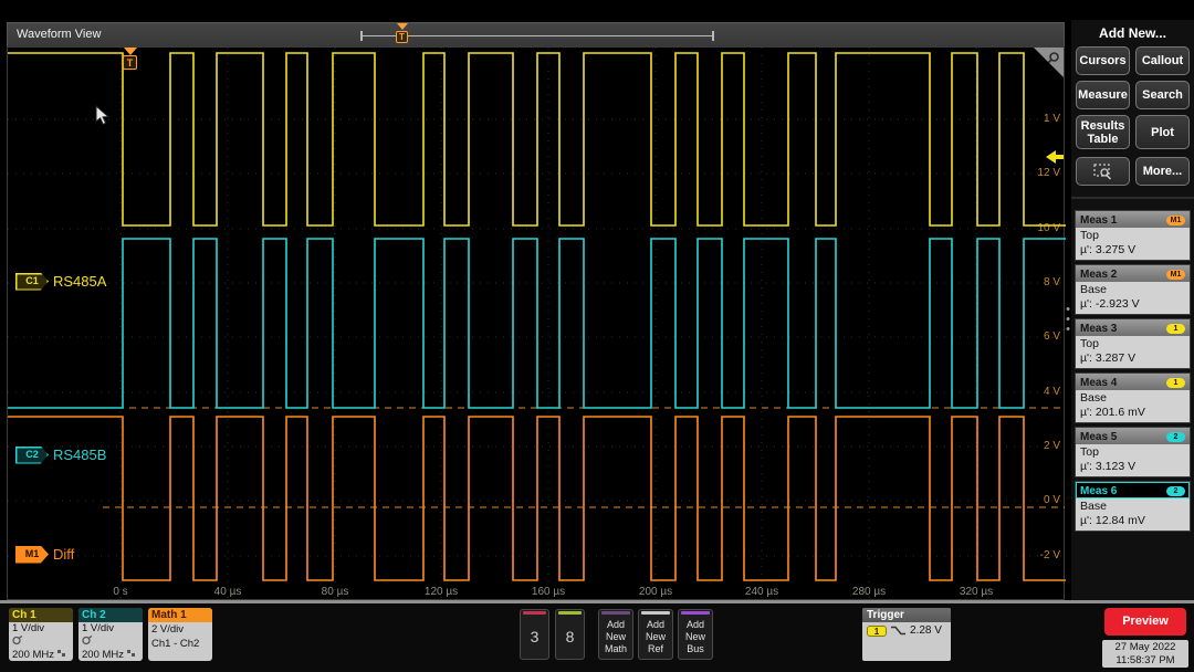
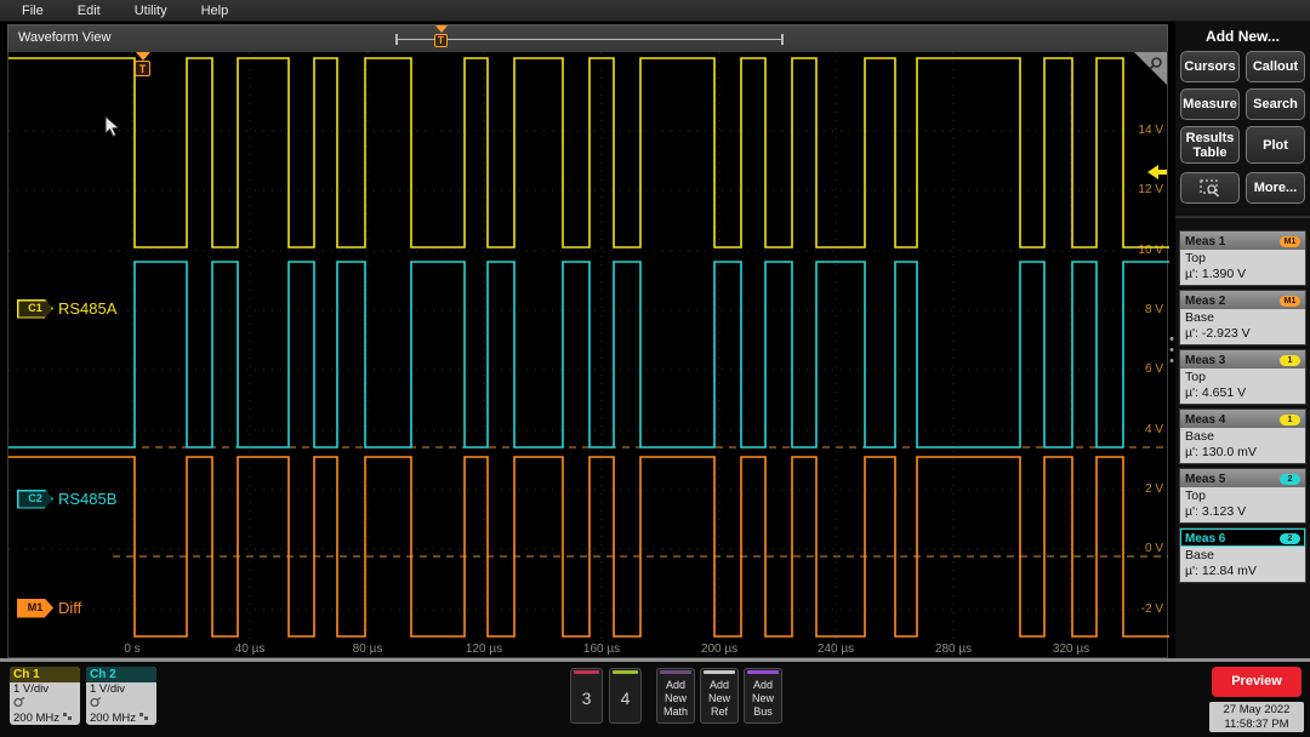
+ File
+ Edit
+ Utility
+ Help
  Waveform View
  T
- 1 V
+ 14 V
  12 V
  10 V
  8 V
  6 V
  4 V
  2 V
  0 V
  -2 V
  0 s
  40 µs
  80 µs
  120 µs
  160 µs
  200 µs
  240 µs
  280 µs
  320 µs
  T
  C1
  RS485A
  C2
  RS485B
  M1
  Diff
  •
  •
  •
  Add New...
  Cursors
  Callout
  Measure
  Search
  Results Table
  Plot
  More...
  Meas 1
  Top
- µ': 3.275 V
+ µ': 1.390 V
  Meas 2
  Base
  µ': -2.923 V
  Meas 3
  Top
- µ': 3.287 V
+ µ': 4.651 V
  Meas 4
  Base
- µ': 201.6 mV
+ µ': 130.0 mV
  Meas 5
  Top
  µ': 3.123 V
  Meas 6
  Base
  µ': 12.84 mV
  Ch 1
  1 V/div
  200 MHz
  Ch 2
  1 V/div
  200 MHz
- Math 1
- 2 V/div
- Ch1 - Ch2
  3
- 8
+ 4
  Add New Math
  Add New Ref
  Add New Bus
- Trigger
- 1
- 2.28 V
  Preview
  27 May 2022
  11:58:37 PM
